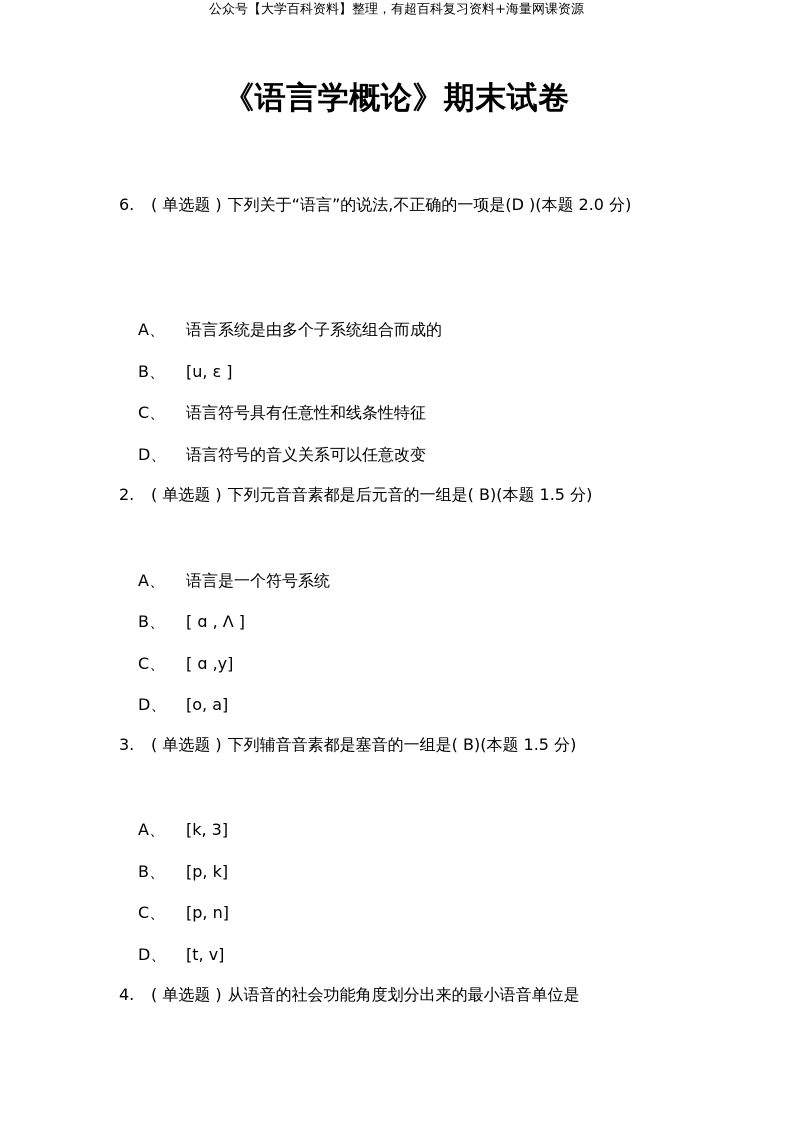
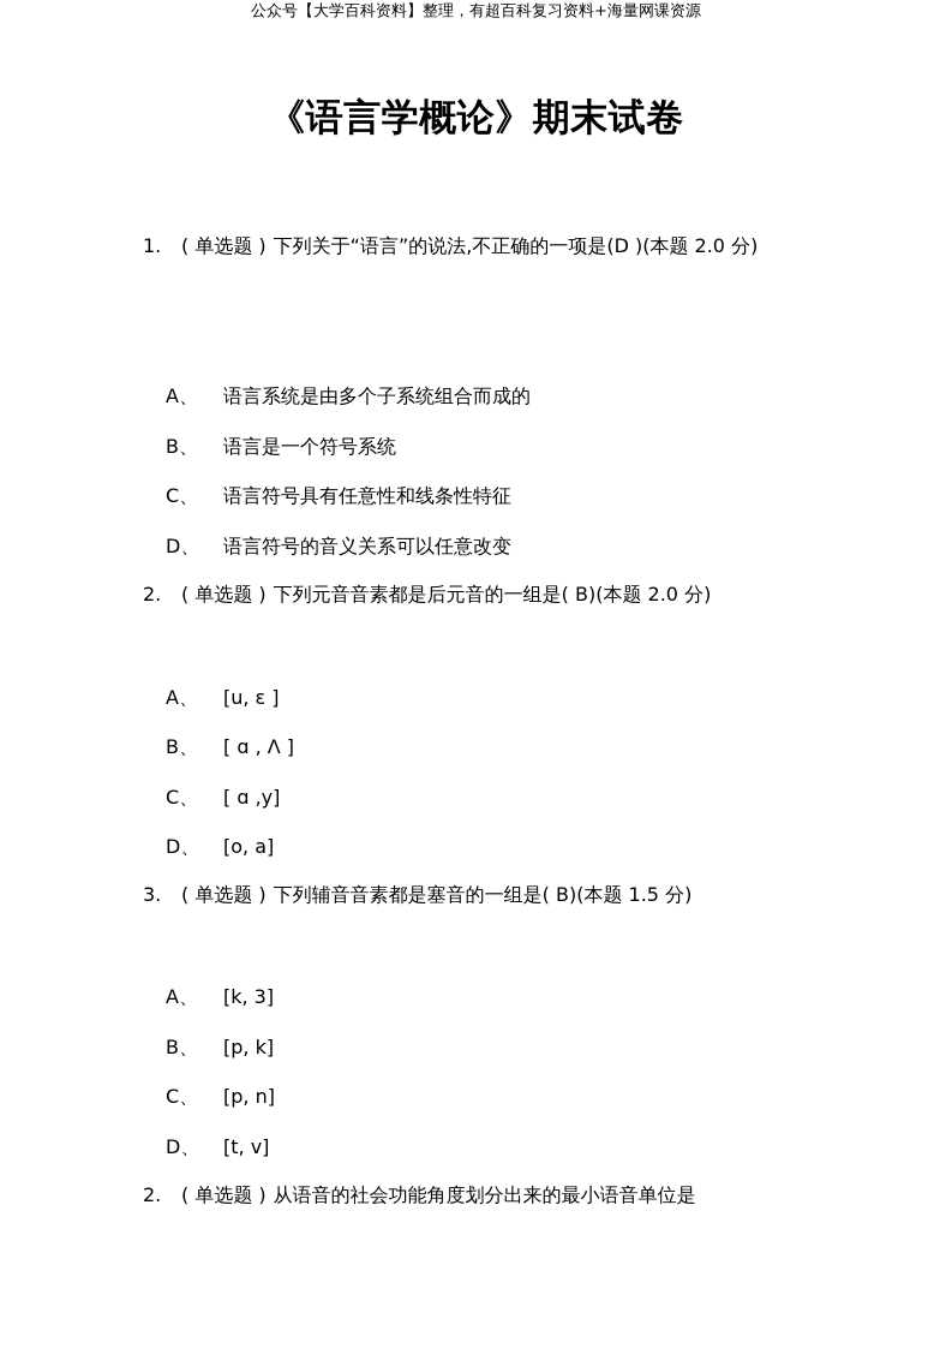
  公众号【大学百科资料】整理，有超百科复习资料+海量网课资源
  《语言学概论》期末试卷
- 6. ( 单选题 ) 下列关于“语言”的说法,不正确的一项是(D )(本题 2.0 分)
+ 1. ( 单选题 ) 下列关于“语言”的说法,不正确的一项是(D )(本题 2.0 分)
  A、 语言系统是由多个子系统组合而成的
- B、 [u, ε ]
+ B、 语言是一个符号系统
  C、 语言符号具有任意性和线条性特征
  D、 语言符号的音义关系可以任意改变
- 2. ( 单选题 ) 下列元音音素都是后元音的一组是( B)(本题 1.5 分)
+ 2. ( 单选题 ) 下列元音音素都是后元音的一组是( B)(本题 2.0 分)
- A、 语言是一个符号系统
+ A、 [u, ε ]
  B、 [ ɑ , Λ ]
  C、 [ ɑ ,y]
  D、 [o, a]
  3. ( 单选题 ) 下列辅音音素都是塞音的一组是( B)(本题 1.5 分)
  A、 [k, 3]
  B、 [p, k]
  C、 [p, n]
  D、 [t, v]
- 4. ( 单选题 ) 从语音的社会功能角度划分出来的最小语音单位是
+ 2. ( 单选题 ) 从语音的社会功能角度划分出来的最小语音单位是
